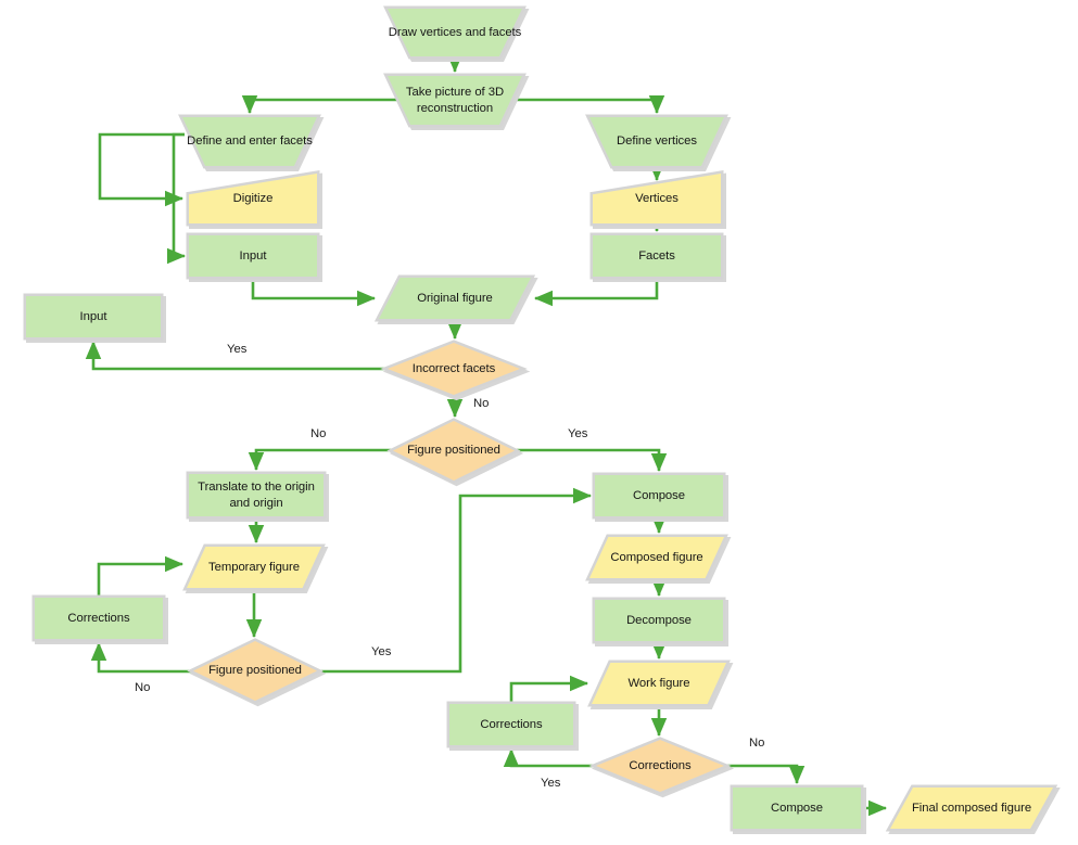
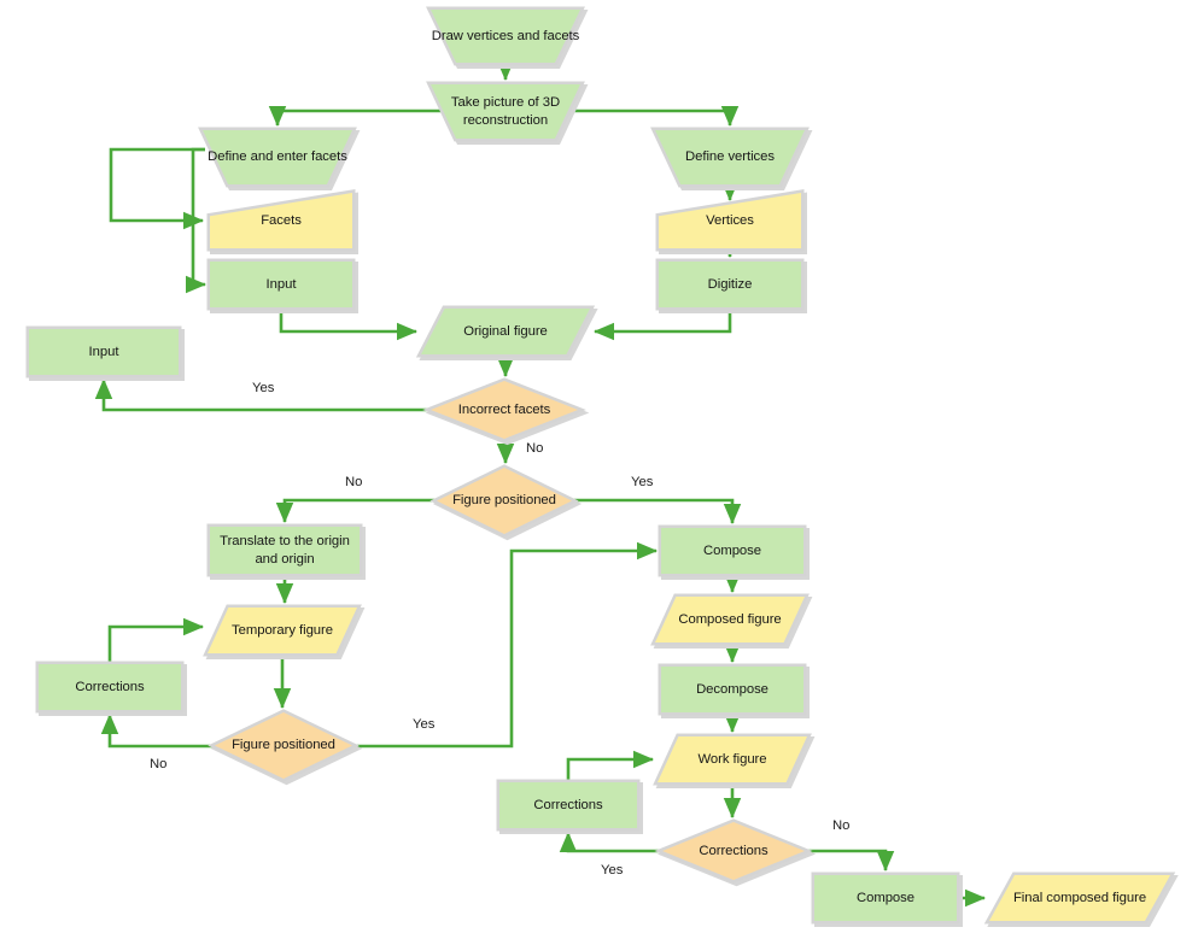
  Draw vertices and facets
  Take picture of 3D reconstruction
  Define and enter facets
  Define vertices
- Digitize
+ Facets
  Vertices
  Input
- Facets
+ Digitize
  Input
  Original figure
  Incorrect facets
  Figure positioned
  Translate to the origin and origin
  Compose
  Temporary figure
  Composed figure
  Corrections
  Decompose
  Figure positioned
  Work figure
  Corrections
  Corrections
  Compose
  Final composed figure
  Yes
  No
  No
  Yes
  No
  Yes
  No
  Yes
